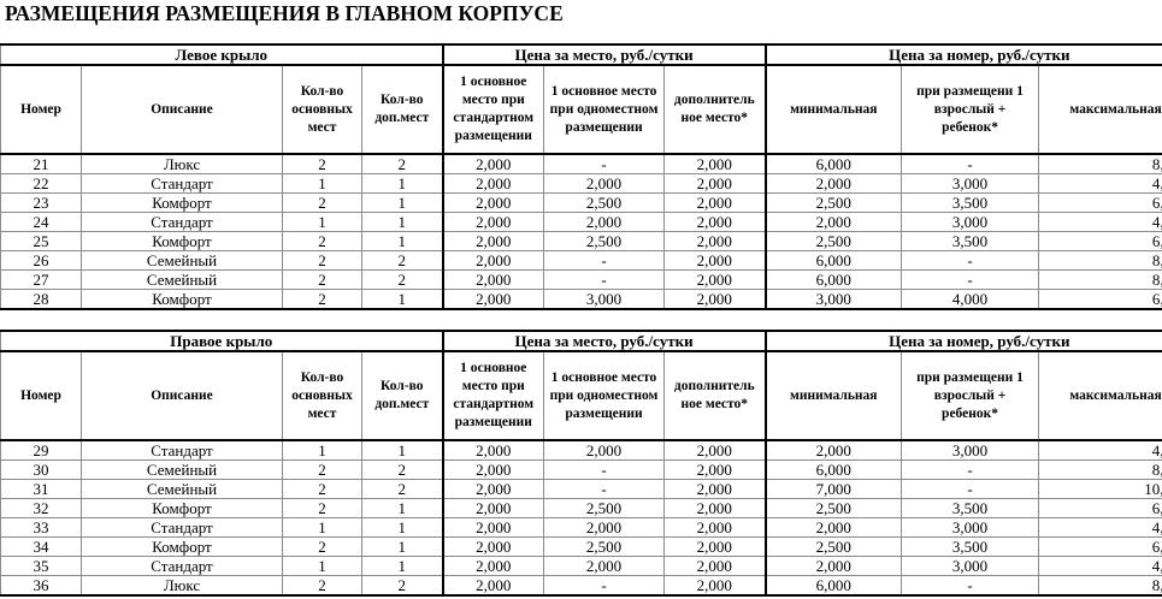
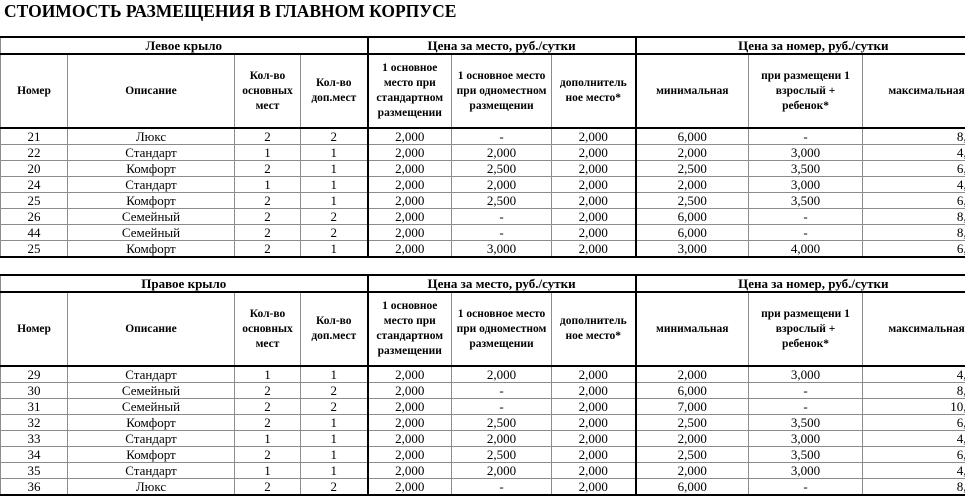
- РАЗМЕЩЕНИЯ РАЗМЕЩЕНИЯ В ГЛАВНОМ КОРПУСЕ
+ СТОИМОСТЬ РАЗМЕЩЕНИЯ В ГЛАВНОМ КОРПУСЕ
  Левое крыло	Цена за место, руб./сутки	Цена за номер, руб./сутки
  Номер	Описание	Кол-во основных мест	Кол-во доп.мест	1 основное место при стандартном размещении	1 основное место при одноместном размещении	дополнитель ное место*	минимальная	при размещени 1 взрослый + ребенок*	максимальная
  21	Люкс	2	2	2,000	-	2,000	6,000	-	8
  22	Стандарт	1	1	2,000	2,000	2,000	2,000	3,000	4
- 23	Комфорт	2	1	2,000	2,500	2,000	2,500	3,500	6
+ 20	Комфорт	2	1	2,000	2,500	2,000	2,500	3,500	6
  24	Стандарт	1	1	2,000	2,000	2,000	2,000	3,000	4
  25	Комфорт	2	1	2,000	2,500	2,000	2,500	3,500	6
  26	Семейный	2	2	2,000	-	2,000	6,000	-	8
- 27	Семейный	2	2	2,000	-	2,000	6,000	-	8
+ 44	Семейный	2	2	2,000	-	2,000	6,000	-	8
- 28	Комфорт	2	1	2,000	3,000	2,000	3,000	4,000	6
+ 25	Комфорт	2	1	2,000	3,000	2,000	3,000	4,000	6
  Правое крыло	Цена за место, руб./сутки	Цена за номер, руб./сутки
  Номер	Описание	Кол-во основных мест	Кол-во доп.мест	1 основное место при стандартном размещении	1 основное место при одноместном размещении	дополнитель ное место*	минимальная	при размещени 1 взрослый + ребенок*	максимальная
  29	Стандарт	1	1	2,000	2,000	2,000	2,000	3,000	4
  30	Семейный	2	2	2,000	-	2,000	6,000	-	8
  31	Семейный	2	2	2,000	-	2,000	7,000	-	10
  32	Комфорт	2	1	2,000	2,500	2,000	2,500	3,500	6
  33	Стандарт	1	1	2,000	2,000	2,000	2,000	3,000	4
  34	Комфорт	2	1	2,000	2,500	2,000	2,500	3,500	6
  35	Стандарт	1	1	2,000	2,000	2,000	2,000	3,000	4
  36	Люкс	2	2	2,000	-	2,000	6,000	-	8
